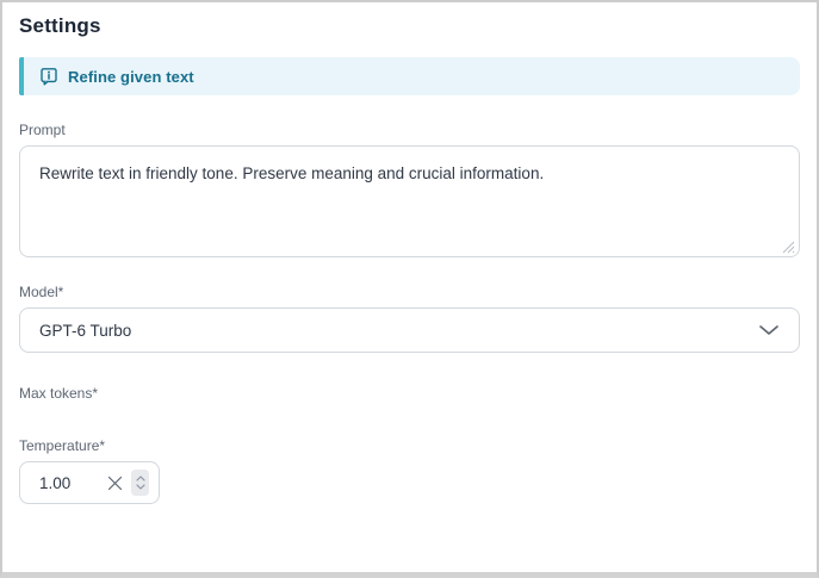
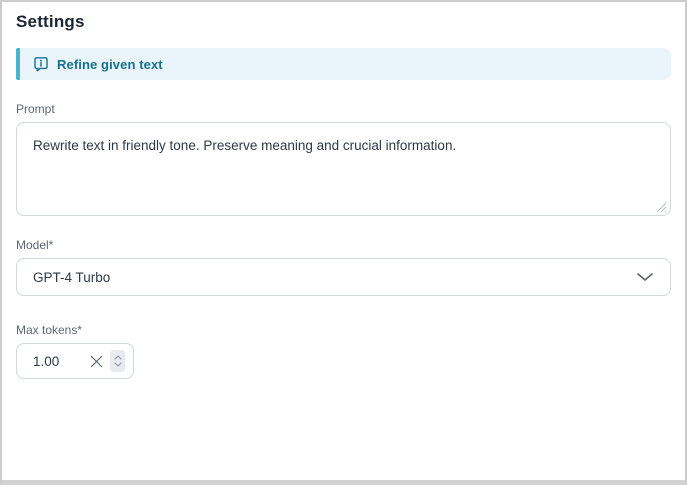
  Settings
  Refine given text
  Prompt
  Rewrite text in friendly tone. Preserve meaning and crucial information.
  Model*
- GPT-6 Turbo
+ GPT-4 Turbo
  Max tokens*
- Temperature*
  1.00
